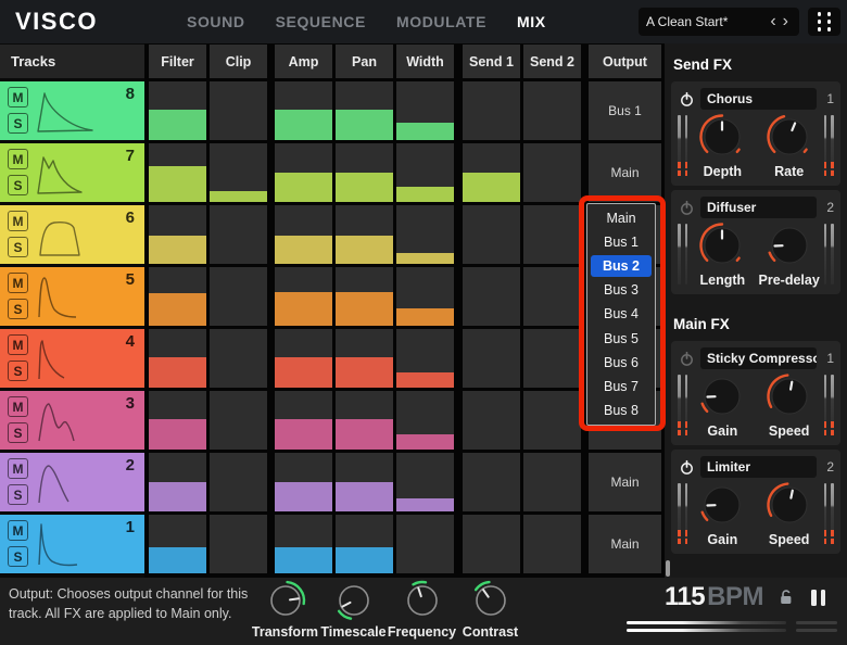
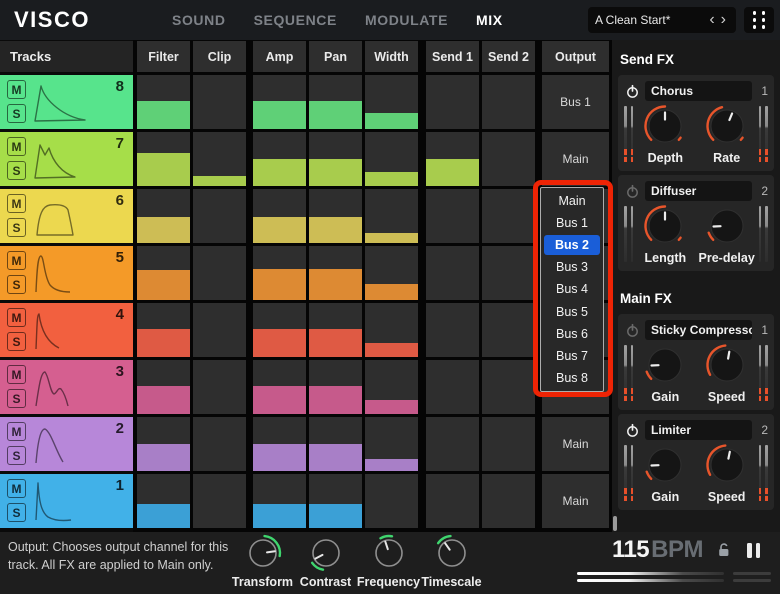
  VISCO
  SOUND
  SEQUENCE
  MODULATE
  MIX
  A Clean Start*
  ‹
  ›
  Tracks
  M
  S
  8
  M
  S
  7
  M
  S
  6
  M
  S
  5
  M
  S
  4
  M
  S
  3
  M
  S
  2
  M
  S
  1
  Filter
  Clip
  Amp
  Pan
  Width
  Send 1
  Send 2
  Output
  Bus 1
  Main
  Main
  Main
  Send FX
  Chorus
  1
  Depth
  Rate
  Diffuser
  2
  Length
  Pre-delay
  Main FX
  Sticky Compress
  1
  Gain
  Speed
  Limiter
  2
  Gain
  Speed
  Main
  Bus 1
  Bus 2
  Bus 3
  Bus 4
  Bus 5
  Bus 6
  Bus 7
  Bus 8
  Output: Chooses output channel for this track. All FX are applied to Main only.
  Transform
- Timescale
+ Contrast
  Frequency
- Contrast
+ Timescale
  115
  BPM
